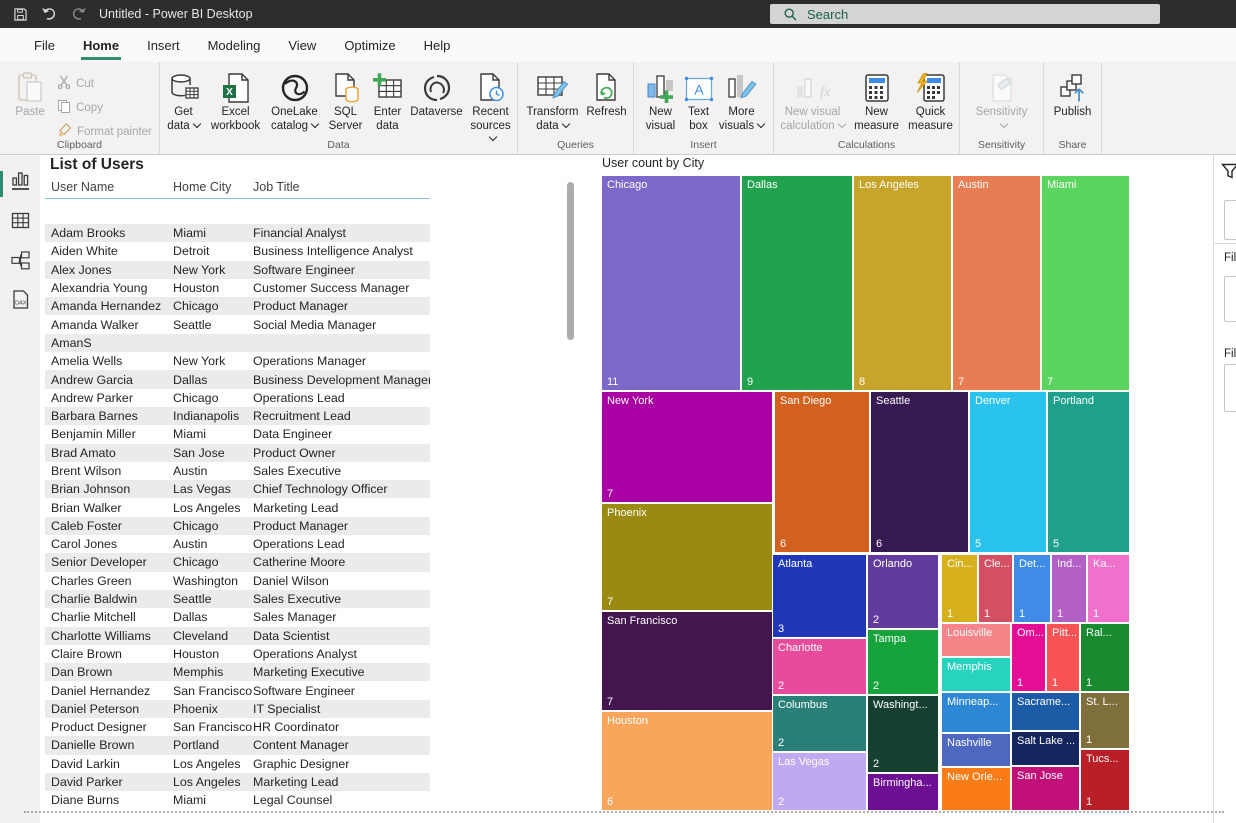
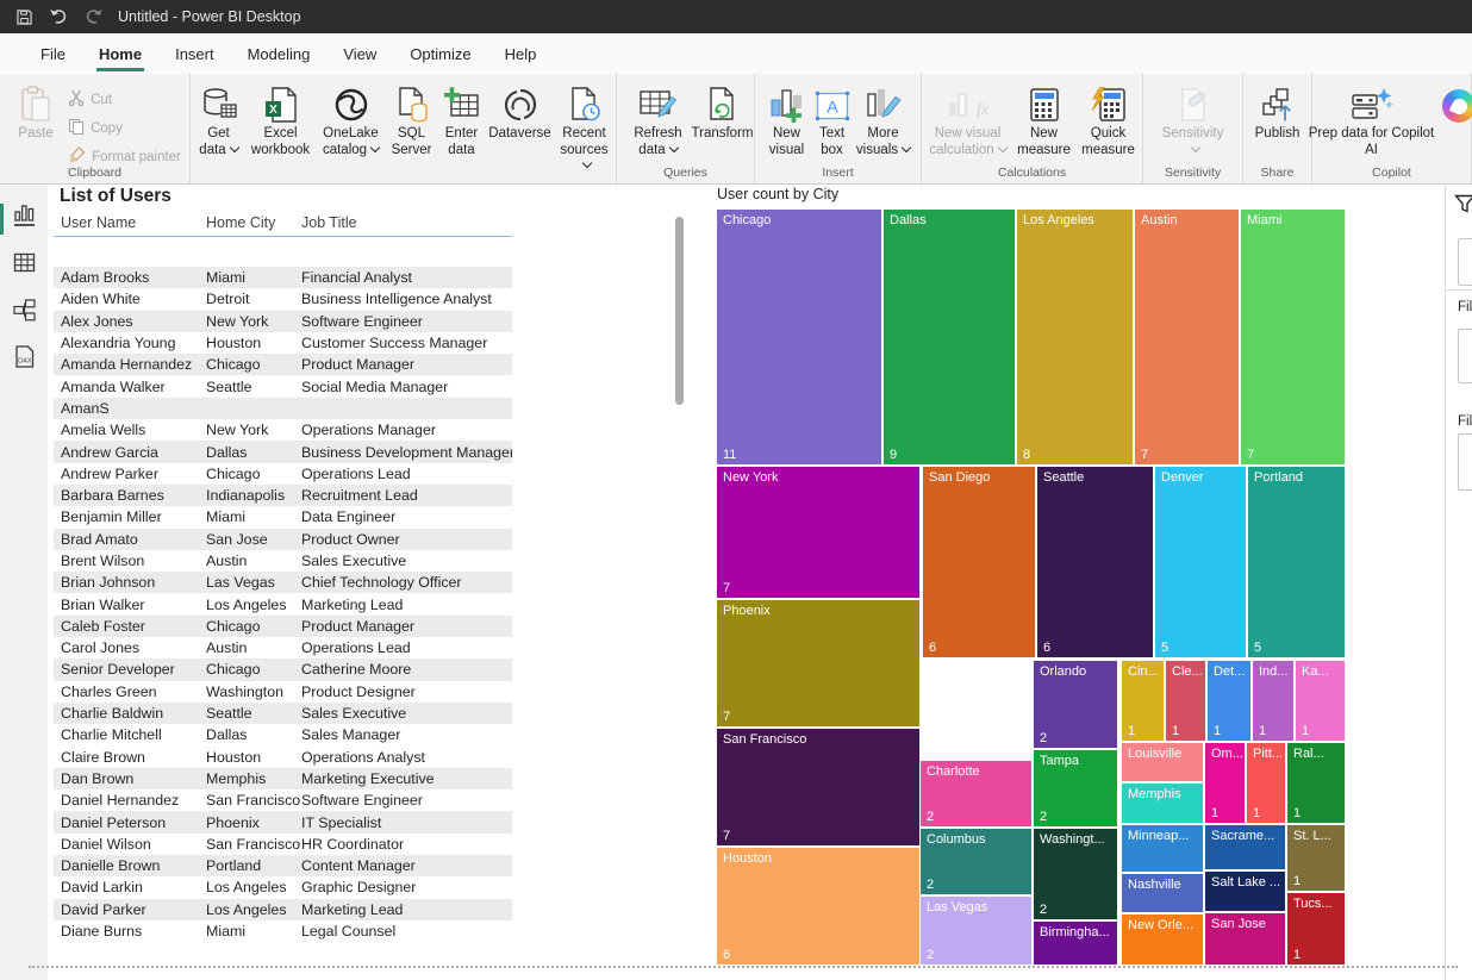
  Untitled - Power BI Desktop
- Search
  File
  Home
  Insert
  Modeling
  View
  Optimize
  Help
  Paste
  Cut
  Copy
  Format painter
  Clipboard
  Get
  data
  X
  Excel
  workbook
  OneLake
  catalog
  SQL
  Server
  Enter
  data
  Dataverse
  Recent
  sources
- Data
- Transform
+ Refresh
  data
- Refresh
+ Transform
  Queries
  New
  visual
  A
  Text
  box
  More
  visuals
  Insert
  fx
  New visual
  calculation
  New
  measure
  Quick
  measure
  Calculations
  Sensitivity
  Sensitivity
  Publish
  Share
+ Prep data for Copilot
+ AI
+ Copilot
  List of Users
  User Name
  Home City
  Job Title
  Adam Brooks
  Miami
  Financial Analyst
  Aiden White
  Detroit
  Business Intelligence Analyst
  Alex Jones
  New York
  Software Engineer
  Alexandria Young
  Houston
  Customer Success Manager
  Amanda Hernandez
  Chicago
  Product Manager
  Amanda Walker
  Seattle
  Social Media Manager
  AmanS
  Amelia Wells
  New York
  Operations Manager
  Andrew Garcia
  Dallas
  Business Development Manage
  Andrew Parker
  Chicago
  Operations Lead
  Barbara Barnes
  Indianapolis
  Recruitment Lead
  Benjamin Miller
  Miami
  Data Engineer
  Brad Amato
  San Jose
  Product Owner
  Brent Wilson
  Austin
  Sales Executive
  Brian Johnson
  Las Vegas
  Chief Technology Officer
  Brian Walker
  Los Angeles
  Marketing Lead
  Caleb Foster
  Chicago
  Product Manager
  Carol Jones
  Austin
  Operations Lead
  Senior Developer
  Chicago
  Catherine Moore
  Charles Green
  Washington
- Daniel Wilson
+ Product Designer
  Charlie Baldwin
  Seattle
  Sales Executive
  Charlie Mitchell
  Dallas
  Sales Manager
- Charlotte Williams
- Cleveland
- Data Scientist
  Claire Brown
  Houston
  Operations Analyst
  Dan Brown
  Memphis
  Marketing Executive
  Daniel Hernandez
  San Francisco
  Software Engineer
  Daniel Peterson
  Phoenix
  IT Specialist
- Product Designer
+ Daniel Wilson
  San Francisco
  HR Coordinator
  Danielle Brown
  Portland
  Content Manager
  David Larkin
  Los Angeles
  Graphic Designer
  David Parker
  Los Angeles
  Marketing Lead
  Diane Burns
  Miami
  Legal Counsel
  User count by City
  Chicago
  11
  Dallas
  9
  Los Angeles
  8
  Austin
  7
  Miami
  7
  New York
  7
  Phoenix
  7
  San Francisco
  7
  Houston
  6
  San Diego
  6
  Seattle
  6
  Denver
  5
  Portland
  5
- Atlanta
- 3
  Charlotte
  2
  Columbus
  2
  Las Vegas
  2
  Orlando
  2
  Tampa
  2
  Washingt...
  2
  Birmingha...
  Cin...
  1
  Cle...
  1
  Det...
  1
  Ind...
  1
  Ka...
  1
  Louisville
  Memphis
  Om...
  1
  Pitt...
  1
  Ral...
  1
  Minneap...
  Nashville
  New Orle...
  Sacrame...
  Salt Lake ...
  San Jose
  St. L...
  1
  Tucs...
  1
  Fil
  Fil
